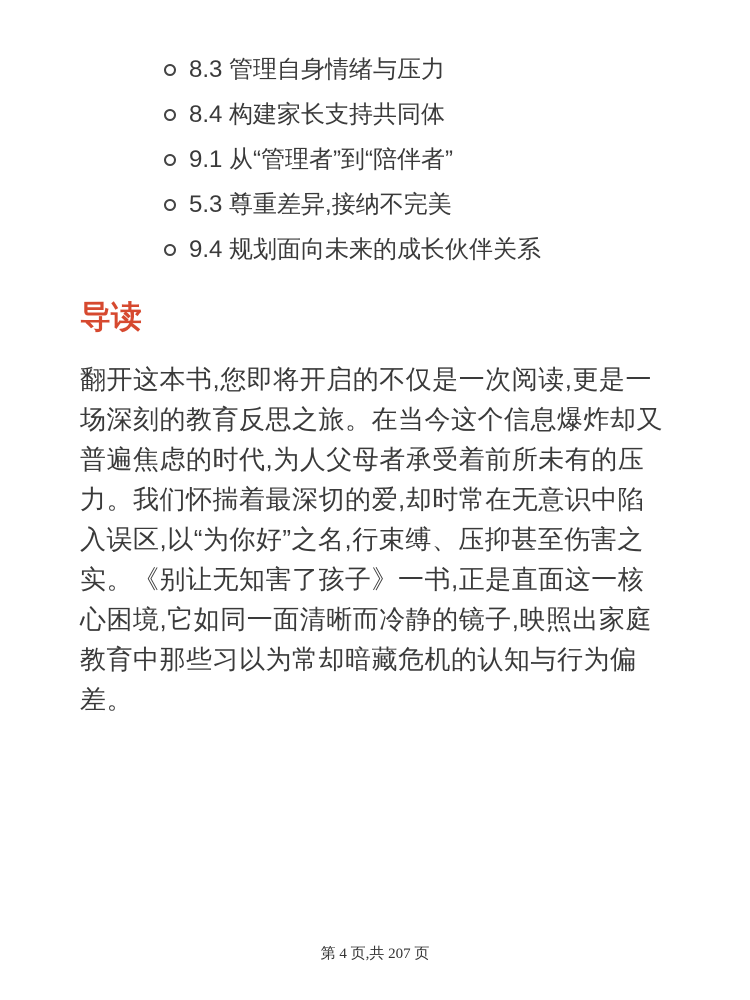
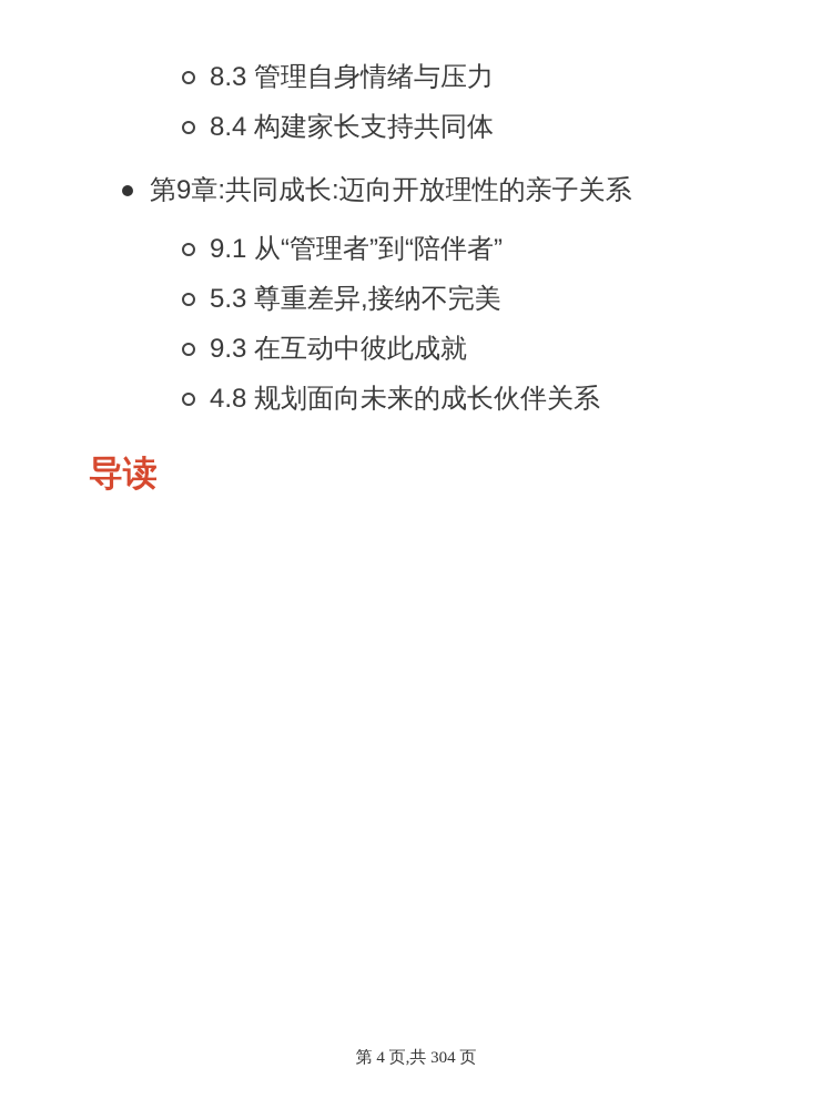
  8.3 管理自身情绪与压力
  8.4 构建家长支持共同体
+ 第9章:共同成长:迈向开放理性的亲子关系
  9.1 从“管理者”到“陪伴者”
  5.3 尊重差异,接纳不完美
+ 9.3 在互动中彼此成就
- 9.4 规划面向未来的成长伙伴关系
+ 4.8 规划面向未来的成长伙伴关系
  导读
- 翻开这本书,您即将开启的不仅是一次阅读,更是一场深刻的教育反思之旅。在当今这个信息爆炸却又普遍焦虑的时代,为人父母者承受着前所未有的压力。我们怀揣着最深切的爱,却时常在无意识中陷入误区,以“为你好”之名,行束缚、压抑甚至伤害之实。《别让无知害了孩子》一书,正是直面这一核心困境,它如同一面清晰而冷静的镜子,映照出家庭教育中那些习以为常却暗藏危机的认知与行为偏差。
- 第 4 页,共 207 页
+ 第 4 页,共 304 页
